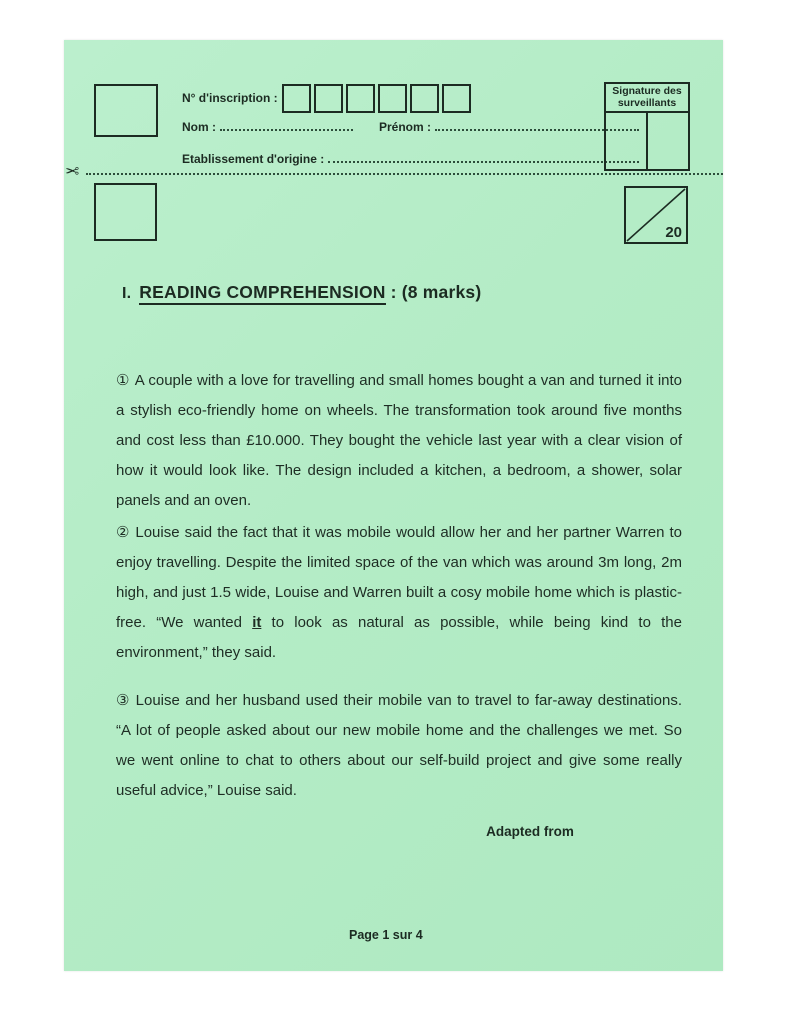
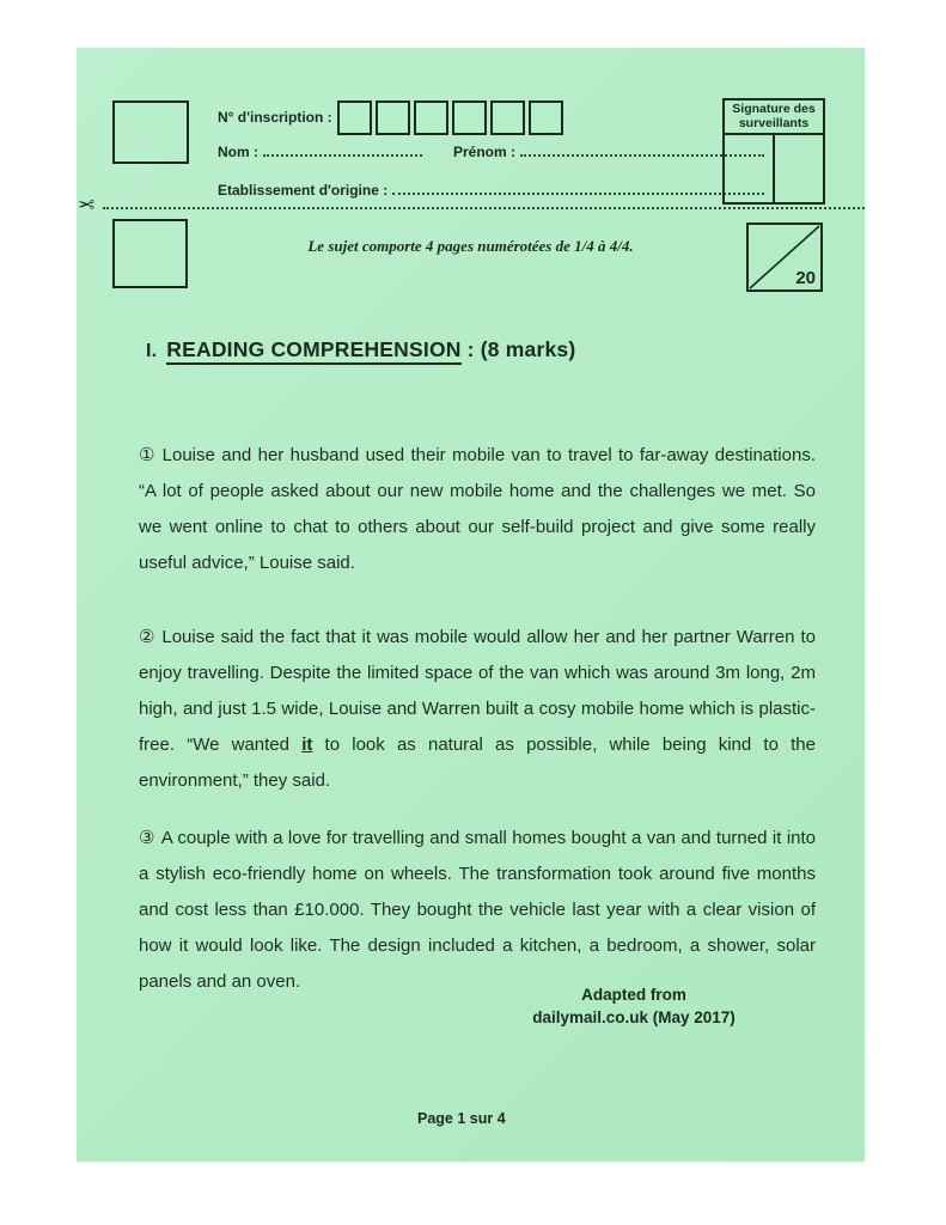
  N° d'inscription :
  Nom :
  Prénom :
  Etablissement d'origine :
  Signature des surveillants
+ Le sujet comporte 4 pages numérotées de 1/4 à 4/4.
  20
  I. READING COMPREHENSION : (8 marks)
- ① A couple with a love for travelling and small homes bought a van and turned it into a stylish eco-friendly home on wheels. The transformation took around five months and cost less than £10.000. They bought the vehicle last year with a clear vision of how it would look like. The design included a kitchen, a bedroom, a shower, solar panels and an oven.
+ ① Louise and her husband used their mobile van to travel to far-away destinations. “A lot of people asked about our new mobile home and the challenges we met. So we went online to chat to others about our self-build project and give some really useful advice,” Louise said.
  ② Louise said the fact that it was mobile would allow her and her partner Warren to enjoy travelling. Despite the limited space of the van which was around 3m long, 2m high, and just 1.5 wide, Louise and Warren built a cosy mobile home which is plastic-free. “We wanted it to look as natural as possible, while being kind to the environment,” they said.
- ③ Louise and her husband used their mobile van to travel to far-away destinations. “A lot of people asked about our new mobile home and the challenges we met. So we went online to chat to others about our self-build project and give some really useful advice,” Louise said.
+ ③ A couple with a love for travelling and small homes bought a van and turned it into a stylish eco-friendly home on wheels. The transformation took around five months and cost less than £10.000. They bought the vehicle last year with a clear vision of how it would look like. The design included a kitchen, a bedroom, a shower, solar panels and an oven.
  Adapted from
+ dailymail.co.uk (May 2017)
  Page 1 sur 4
